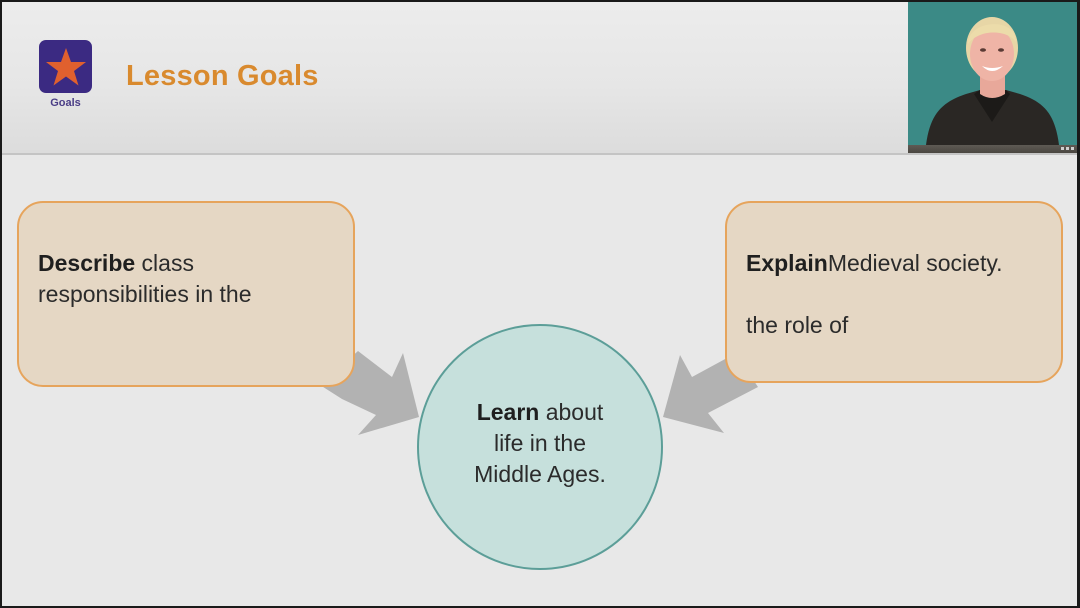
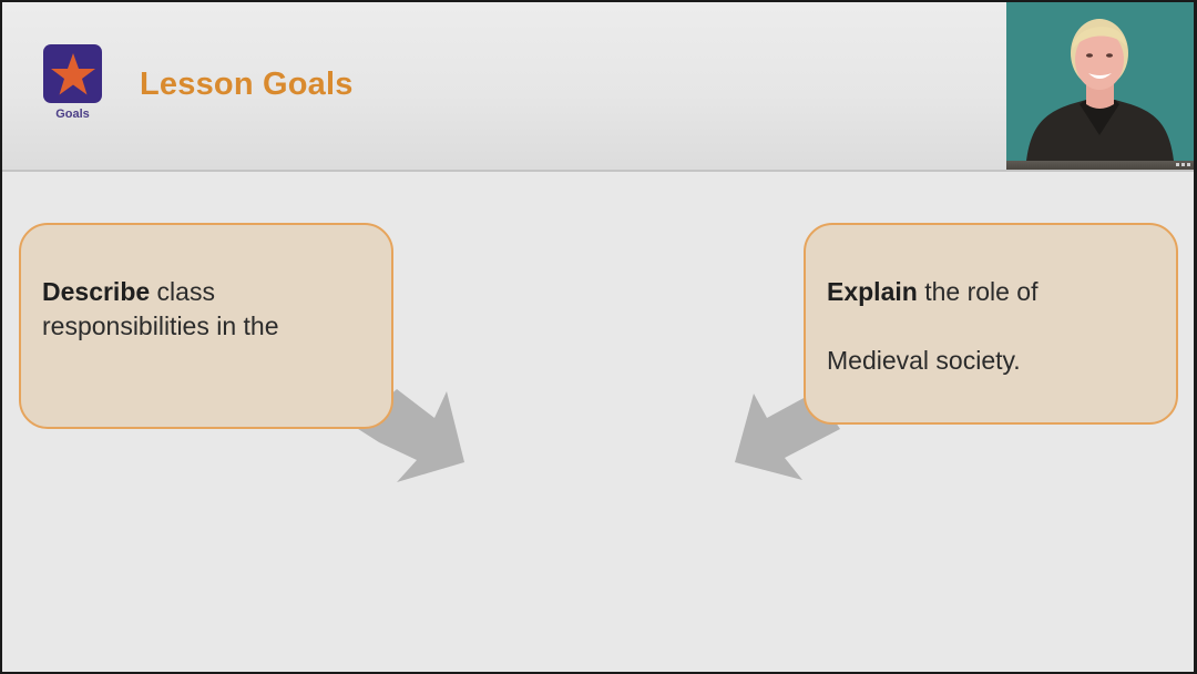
  Goals
  Lesson Goals
  Describe class
  responsibilities in the
- ExplainMedieval society.
+ Explain the role of
- the role of
+ Medieval society.
- Learn about
- life in the
- Middle Ages.
